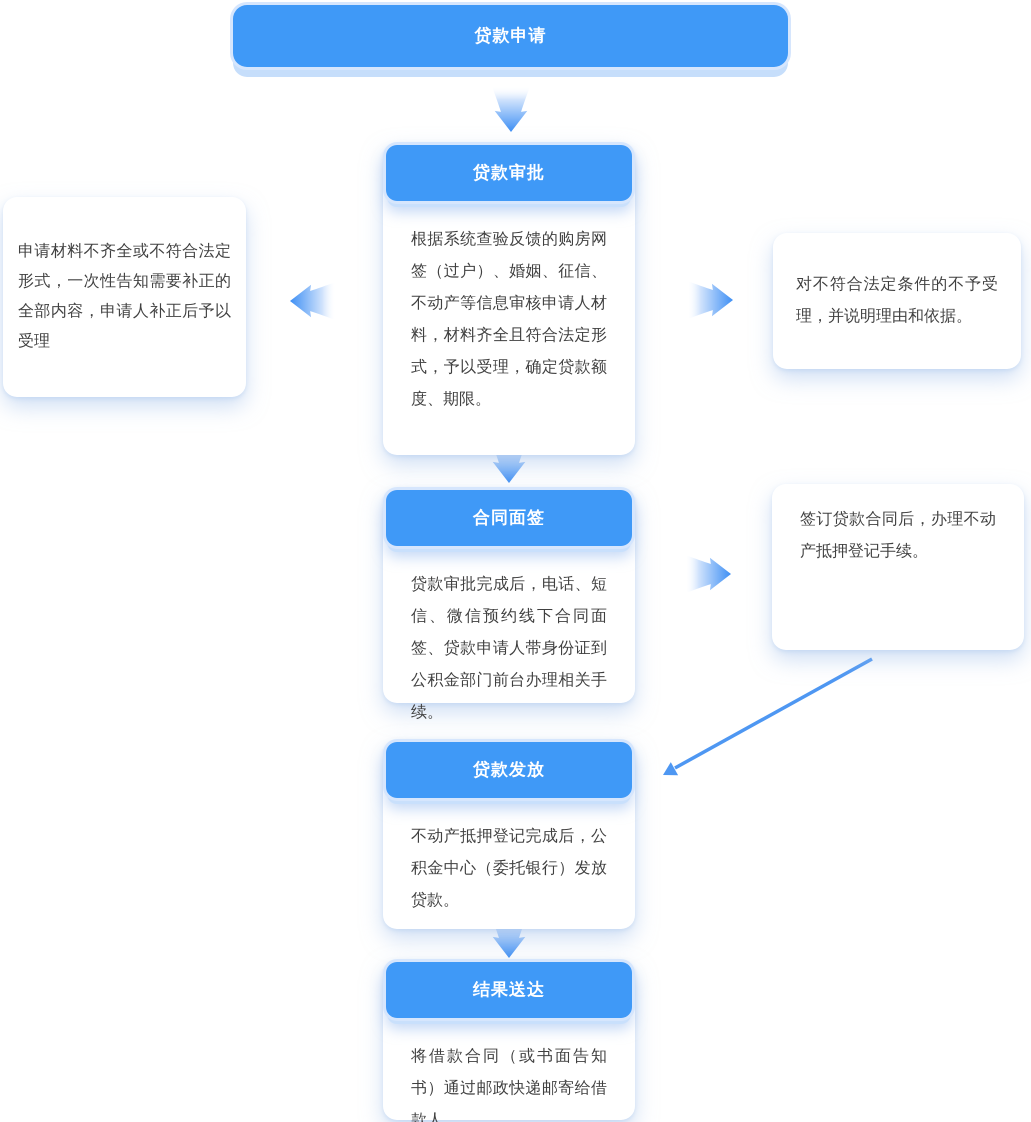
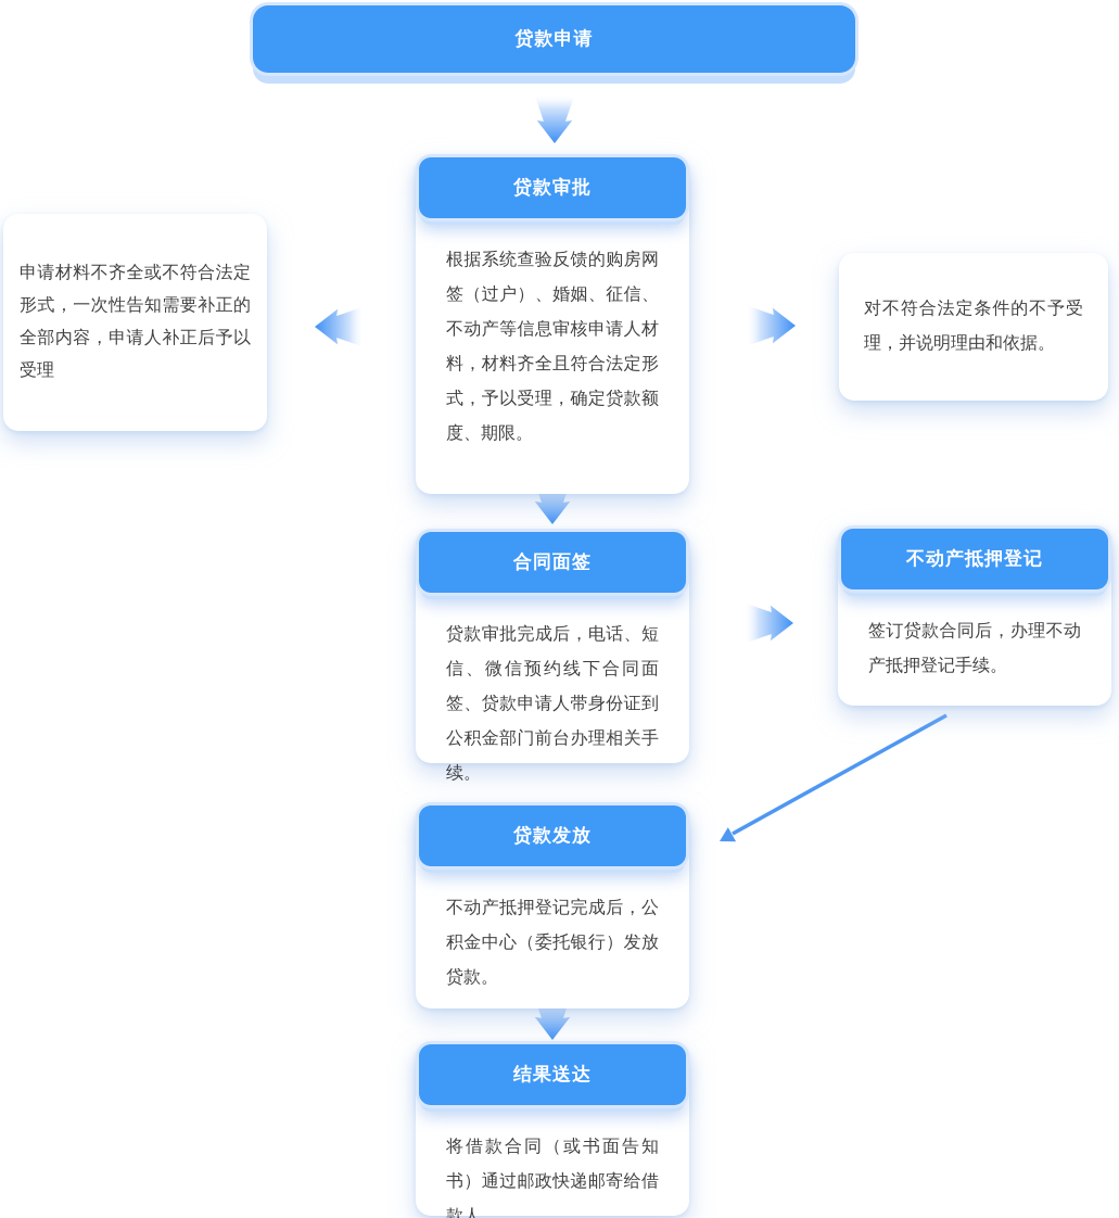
  贷款申请
  贷款审批
  根据系统查验反馈的购房网签（过户）、婚姻、征信、不动产等信息审核申请人材料，材料齐全且符合法定形式，予以受理，确定贷款额度、期限。
  申请材料不齐全或不符合法定形式，一次性告知需要补正的全部内容，申请人补正后予以受理
  对不符合法定条件的不予受理，并说明理由和依据。
  合同面签
  贷款审批完成后，电话、短信、微信预约线下合同面签、贷款申请人带身份证到公积金部门前台办理相关手续。
+ 不动产抵押登记
  签订贷款合同后，办理不动产抵押登记手续。
  贷款发放
  不动产抵押登记完成后，公积金中心（委托银行）发放贷款。
  结果送达
  将借款合同（或书面告知书）通过邮政快递邮寄给借款人。
